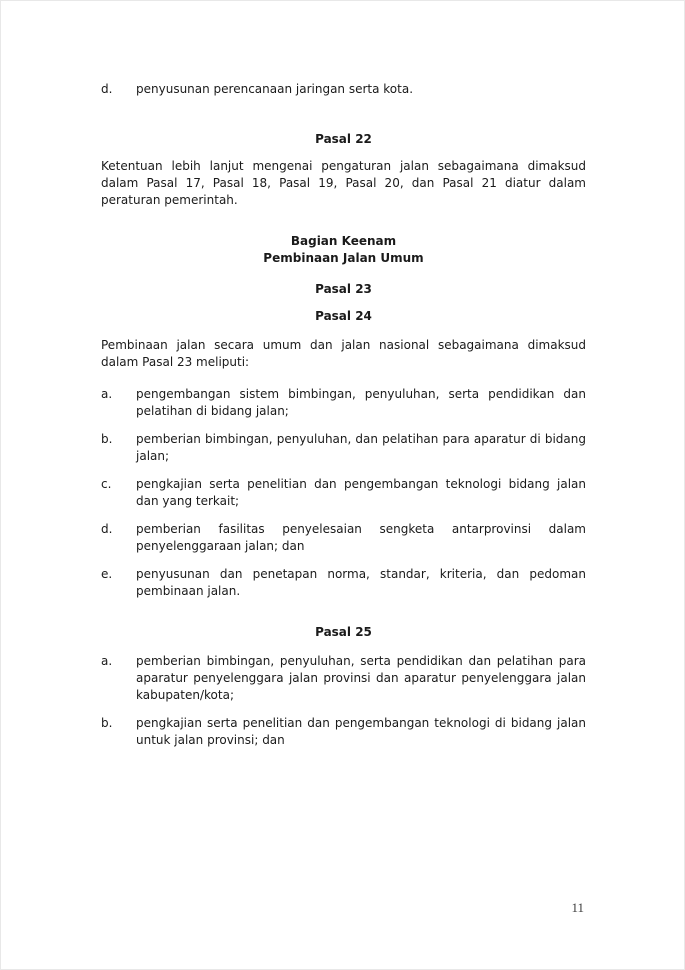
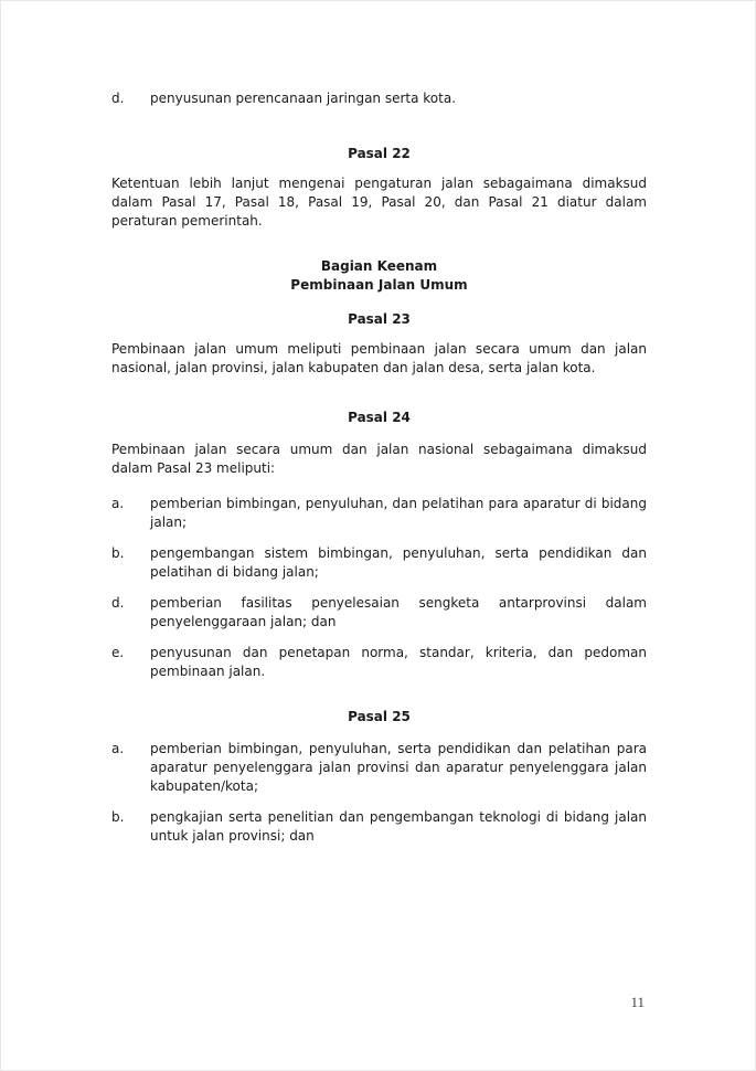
  d.
  penyusunan perencanaan jaringan serta kota.
  Pasal 22
  Ketentuan lebih lanjut mengenai pengaturan jalan sebagaimana dimaksud dalam Pasal 17, Pasal 18, Pasal 19, Pasal 20, dan Pasal 21 diatur dalam peraturan pemerintah.
  Bagian Keenam
  Pembinaan Jalan Umum
  Pasal 23
+ Pembinaan jalan umum meliputi pembinaan jalan secara umum dan jalan nasional, jalan provinsi, jalan kabupaten dan jalan desa, serta jalan kota.
  Pasal 24
  Pembinaan jalan secara umum dan jalan nasional sebagaimana dimaksud dalam Pasal 23 meliputi:
  a.
- pengembangan sistem bimbingan, penyuluhan, serta pendidikan dan pelatihan di bidang jalan;
+ pemberian bimbingan, penyuluhan, dan pelatihan para aparatur di bidang jalan;
  b.
- pemberian bimbingan, penyuluhan, dan pelatihan para aparatur di bidang jalan;
+ pengembangan sistem bimbingan, penyuluhan, serta pendidikan dan pelatihan di bidang jalan;
- c.
- pengkajian serta penelitian dan pengembangan teknologi bidang jalan dan yang terkait;
  d.
  pemberian fasilitas penyelesaian sengketa antarprovinsi dalam penyelenggaraan jalan; dan
  e.
  penyusunan dan penetapan norma, standar, kriteria, dan pedoman pembinaan jalan.
  Pasal 25
  a.
  pemberian bimbingan, penyuluhan, serta pendidikan dan pelatihan para aparatur penyelenggara jalan provinsi dan aparatur penyelenggara jalan kabupaten/kota;
  b.
  pengkajian serta penelitian dan pengembangan teknologi di bidang jalan untuk jalan provinsi; dan
  11
